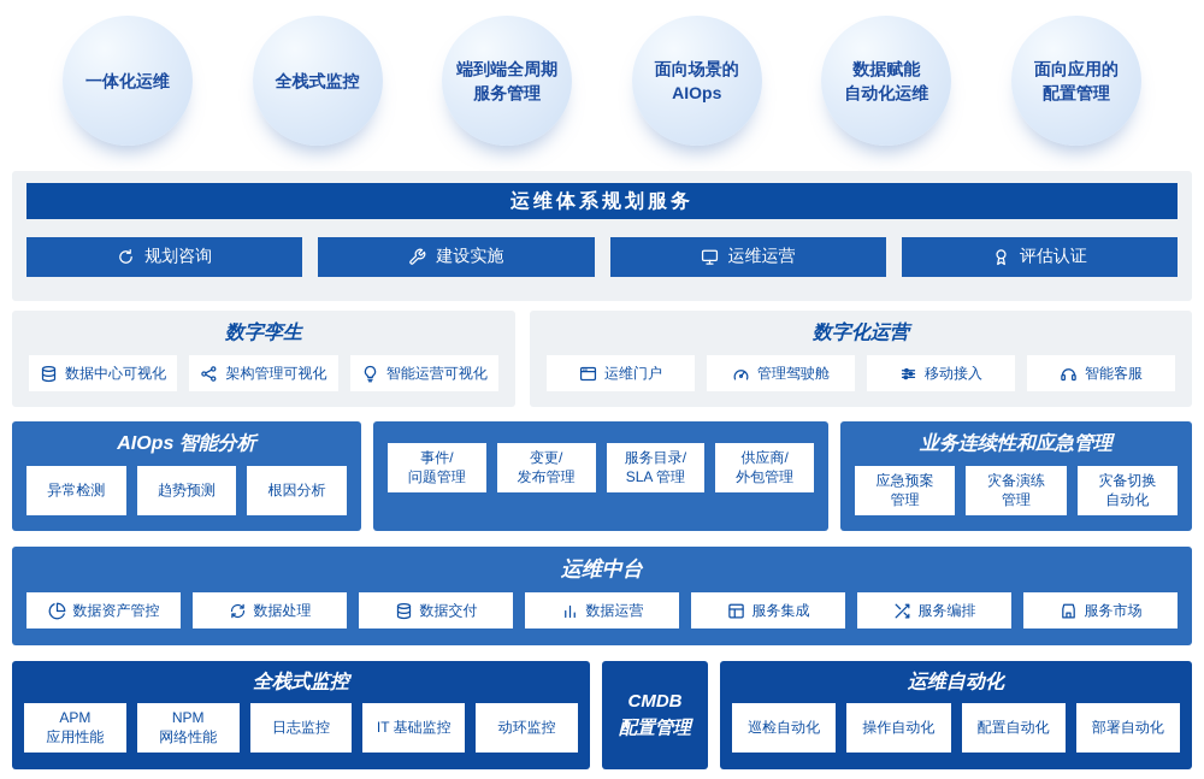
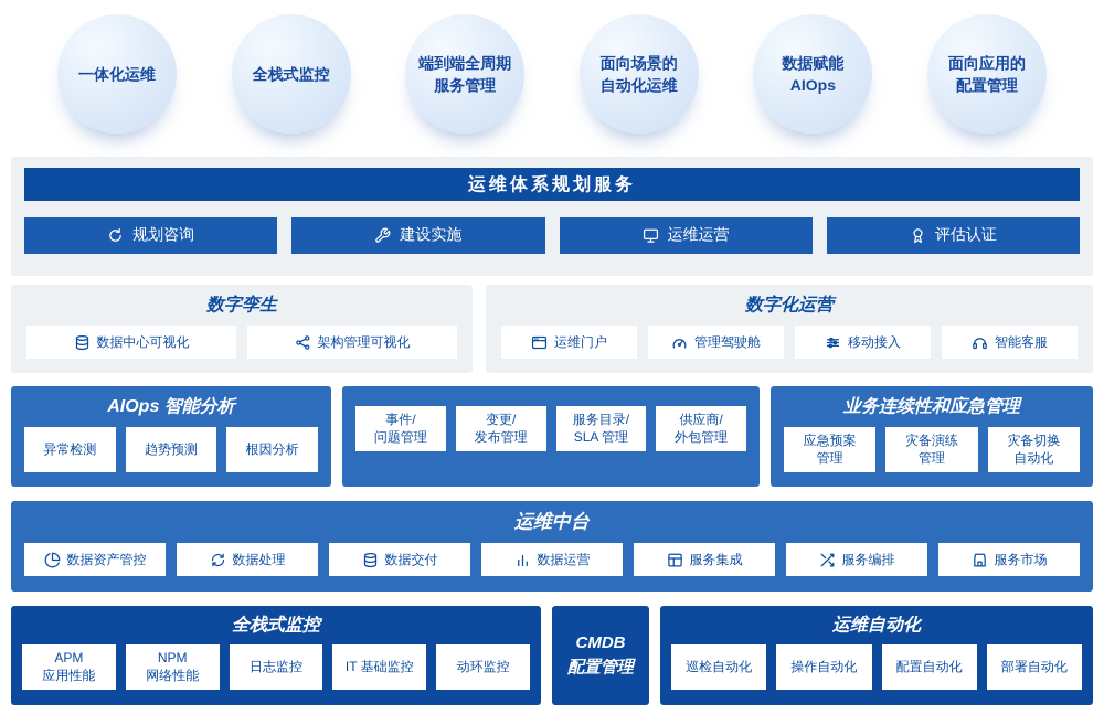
  一体化运维
  全栈式监控
  端到端全周期
  服务管理
  面向场景的
- AIOps
+ 自动化运维
  数据赋能
- 自动化运维
+ AIOps
  面向应用的
  配置管理
  运维体系规划服务
  规划咨询
  建设实施
  运维运营
  评估认证
  数字孪生
  数据中心可视化
  架构管理可视化
- 智能运营可视化
  数字化运营
  运维门户
  管理驾驶舱
  移动接入
  智能客服
  AIOps 智能分析
  异常检测
  趋势预测
  根因分析
  事件/
  问题管理
  变更/
  发布管理
  服务目录/
  SLA 管理
  供应商/
  外包管理
  业务连续性和应急管理
  应急预案
  管理
  灾备演练
  管理
  灾备切换
  自动化
  运维中台
  数据资产管控
  数据处理
  数据交付
  数据运营
  服务集成
  服务编排
  服务市场
  全栈式监控
  APM
  应用性能
  NPM
  网络性能
  日志监控
  IT 基础监控
  动环监控
  CMDB
  配置管理
  运维自动化
  巡检自动化
  操作自动化
  配置自动化
  部署自动化
